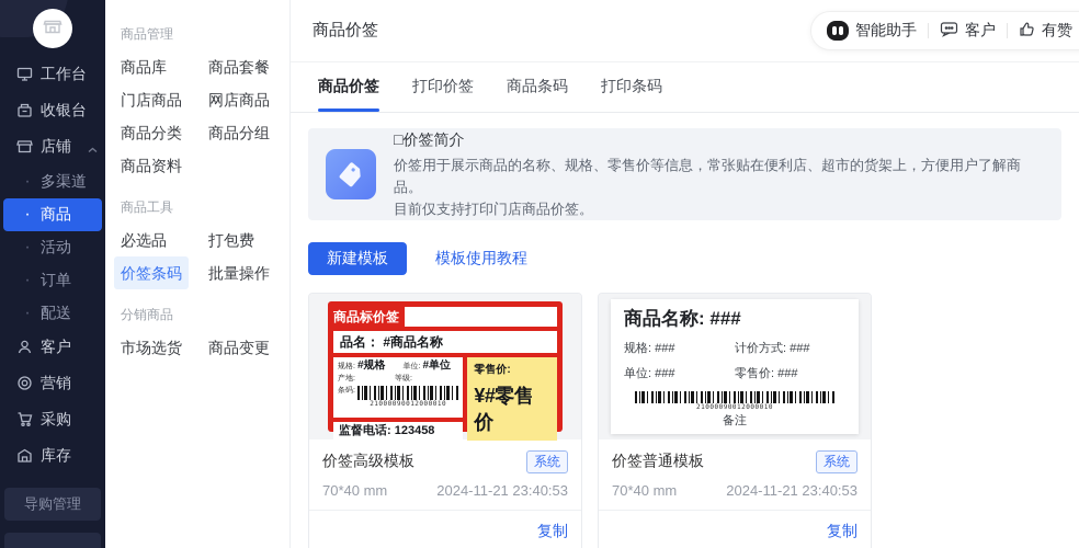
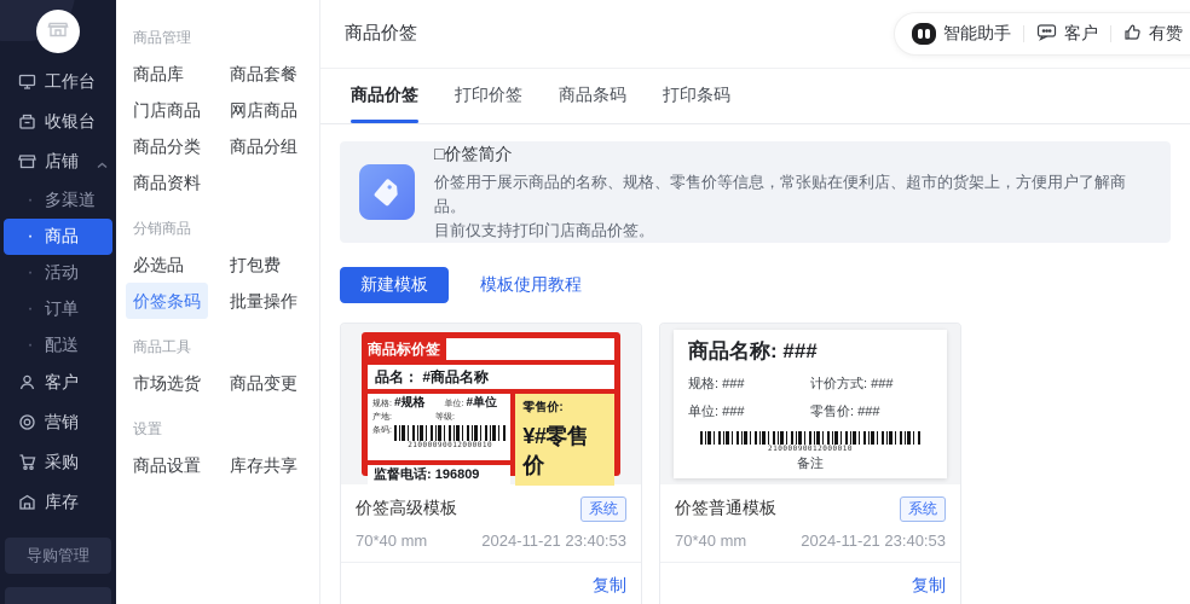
  工作台
  收银台
  店铺
  ·
  多渠道
  ·
  商品
  ·
  活动
  ·
  订单
  ·
  配送
  客户
  营销
  采购
  库存
  导购管理
  商品管理
  商品库
  商品套餐
  门店商品
  网店商品
  商品分类
  商品分组
  商品资料
- 商品工具
+ 分销商品
  必选品
  打包费
  价签条码
  批量操作
- 分销商品
+ 商品工具
  市场选货
  商品变更
+ 设置
+ 商品设置
+ 库存共享
  商品价签
  智能助手
  客户
  有赞
  商品价签
  打印价签
  商品条码
  打印条码
  □价签简介
  价签用于展示商品的名称、规格、零售价等信息，常张贴在便利店、超市的货架上，方便用户了解商品。
  目前仅支持打印门店商品价签。
  新建模板
  模板使用教程
  商品标价签
  品名： #商品名称
  #规格
  #单位
  零售价:
  ¥#零售价
- 监督电话: 123458
+ 监督电话: 196809
  价签高级模板
  系统
  70*40 mm
  2024-11-21 23:40:53
  复制
  商品名称: ###
  规格: ###
  计价方式: ###
  单位: ###
  零售价: ###
  备注
  价签普通模板
  系统
  70*40 mm
  2024-11-21 23:40:53
  复制
